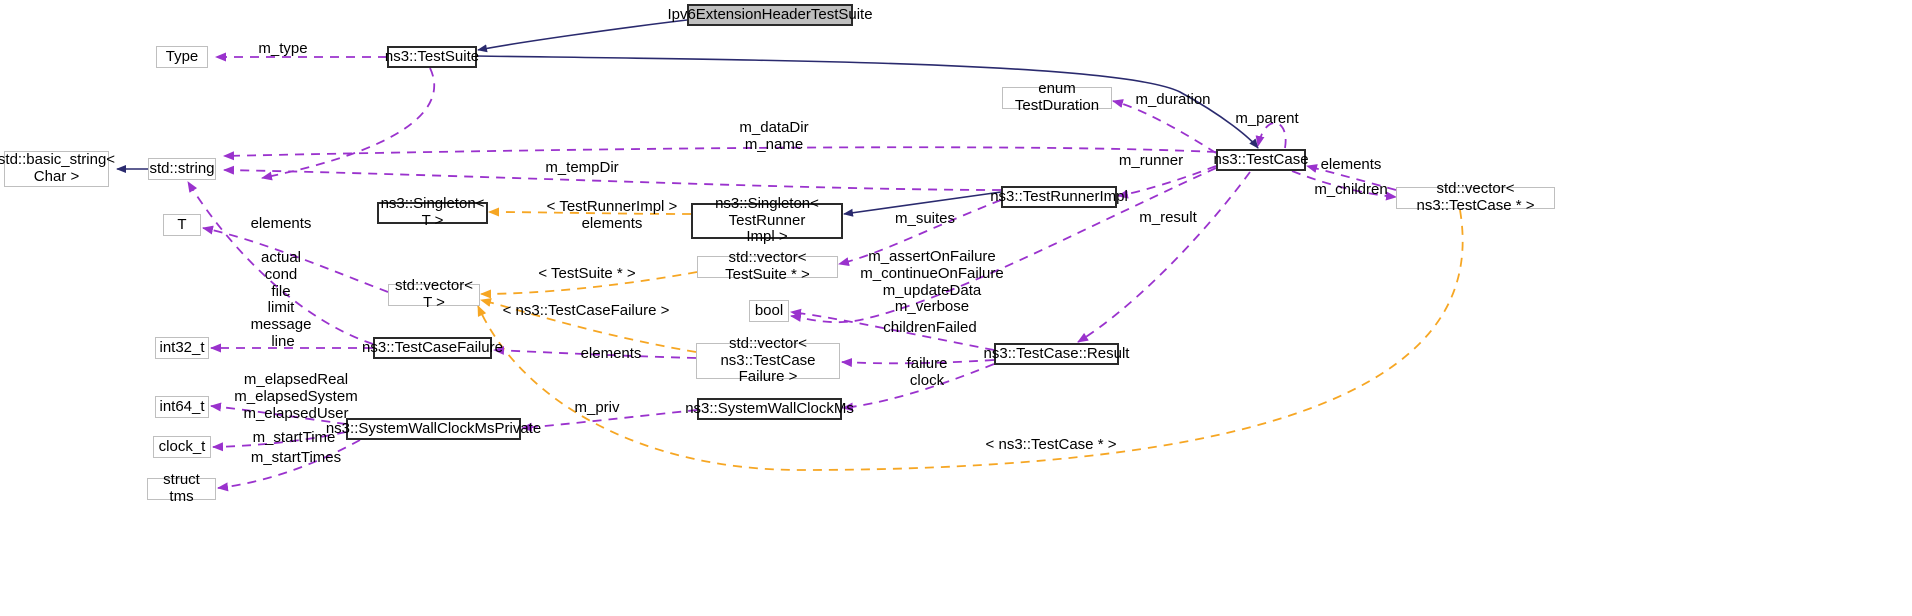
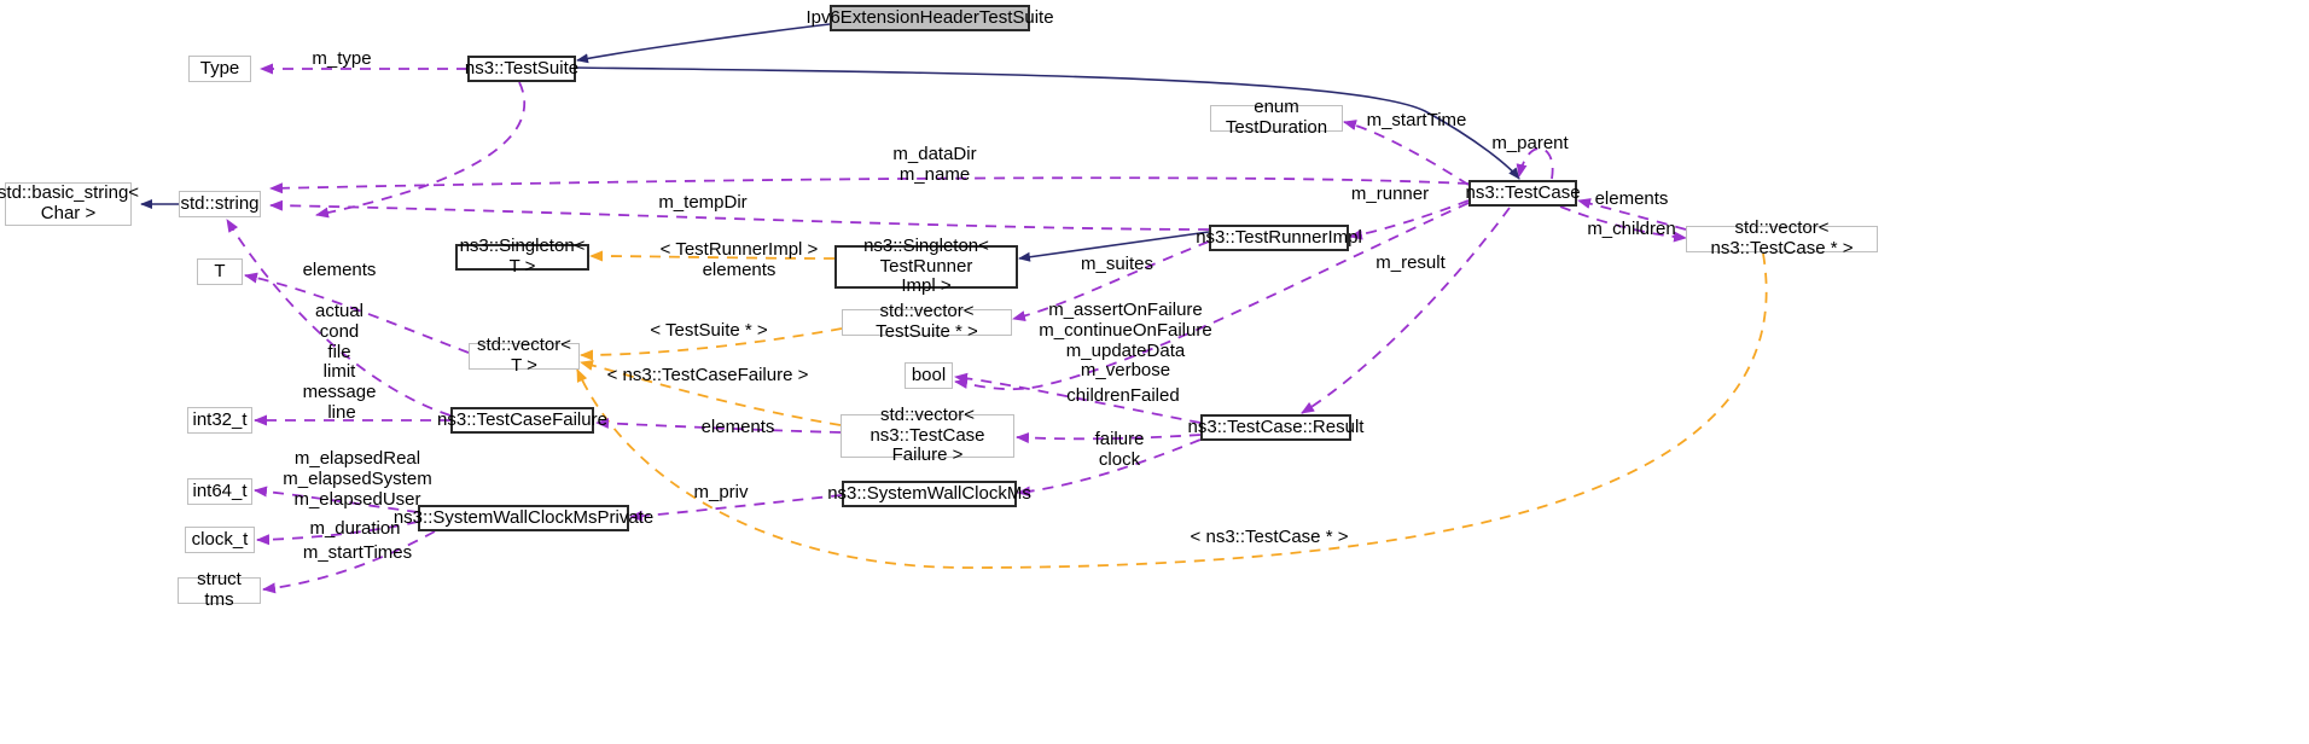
  Ipv6ExtensionHeaderTestSuite
  Type
  ns3::TestSuite
  enum TestDuration
  std::basic_string<
  Char >
  std::string
  ns3::TestCase
  std::vector< ns3::TestCase * >
  ns3::TestRunnerImpl
  ns3::Singleton< T >
  ns3::Singleton< TestRunner
  Impl >
  T
  std::vector< TestSuite * >
  std::vector< T >
  bool
  int32_t
  ns3::TestCaseFailure
  std::vector< ns3::TestCase
  Failure >
  ns3::TestCase::Result
  int64_t
  ns3::SystemWallClockMs
  s3::SystemWallClockMsPrivate
  clock_t
  struct tms
  m_type
- m_duration
+ m_startTime
  m_parent
  m_dataDir
  m_name
  m_runner
  elements
  m_tempDir
  m_children
  < TestRunnerImpl >
  elements
  elements
  m_suites
  m_assertOnFailure
  m_continueOnFailure
  m_updateData
  m_verbose
  actual
  cond
  file
  limit
  message
  < TestSuite * >
  m_result
  < ns3::TestCaseFailure >
  childrenFailed
  line
  elements
  failure
  clock
  m_elapsedReal
  m_elapsedSystem
  m_elapsedUser
  m_priv
- m_startTime
+ m_duration
  m_startTimes
  < ns3::TestCase * >
